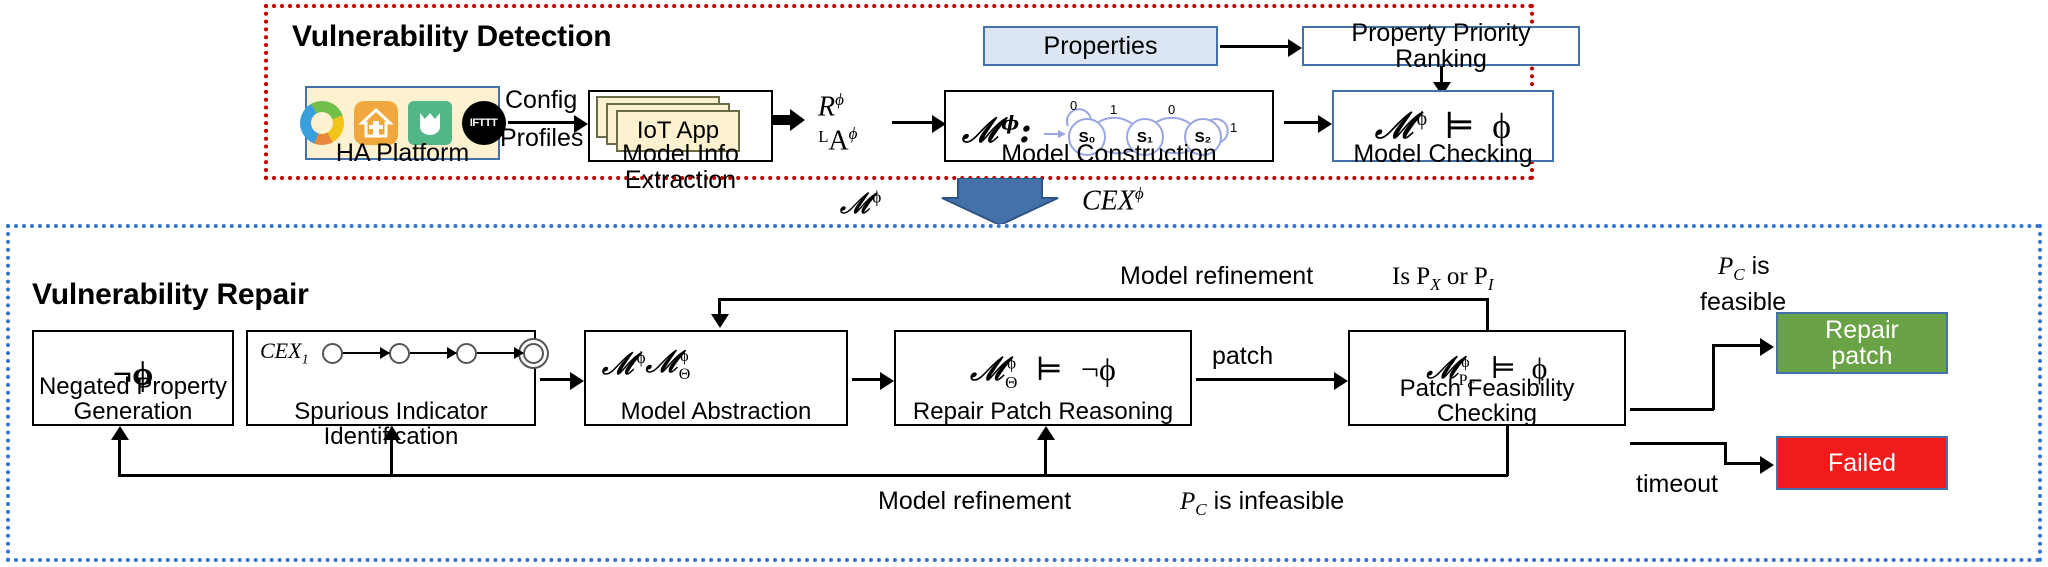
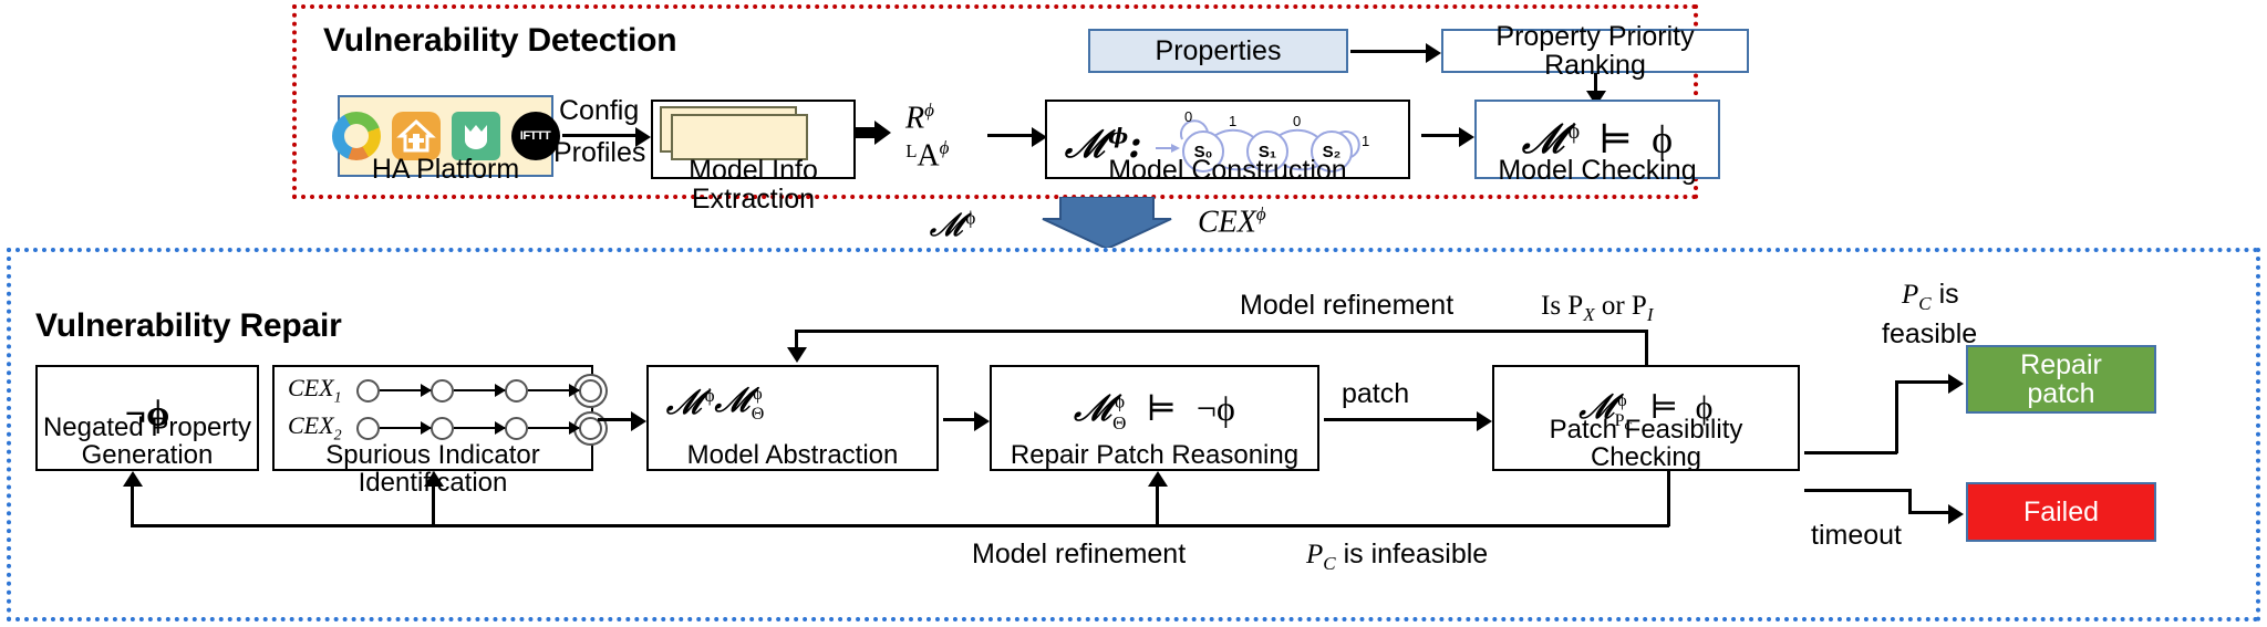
  Vulnerability Detection
  IFTTT
  HA Platform
  Config
  Profiles
- IoT App
  Model Info Extraction
  Rϕ
  ᴸAϕ
  ℳϕ:
  S₀
  S₁
  S₂
  0
  1
  0
  1
  Model Construction
  Properties
  Property Priority Ranking
  ℳϕ ⊨ ϕ
  Model Checking
  ℳϕ
  CEXϕ
  Vulnerability Repair
  ¬ϕ
  Negated Property
  Generation
  CEX1
+ CEX2
  Spurious Indicator Identification
  ℳϕ
  ℳϕΘ
  Model Abstraction
  ℳϕΘ ⊨ ¬ϕ
  Repair Patch Reasoning
  patch
  ℳϕPC ⊨ ϕ
  Patch Feasibility
  Checking
  Model refinement
  Is PX or PI
  Model refinement
  PC is infeasible
  PC is
  feasible
  Repair
  patch
  timeout
  Failed
